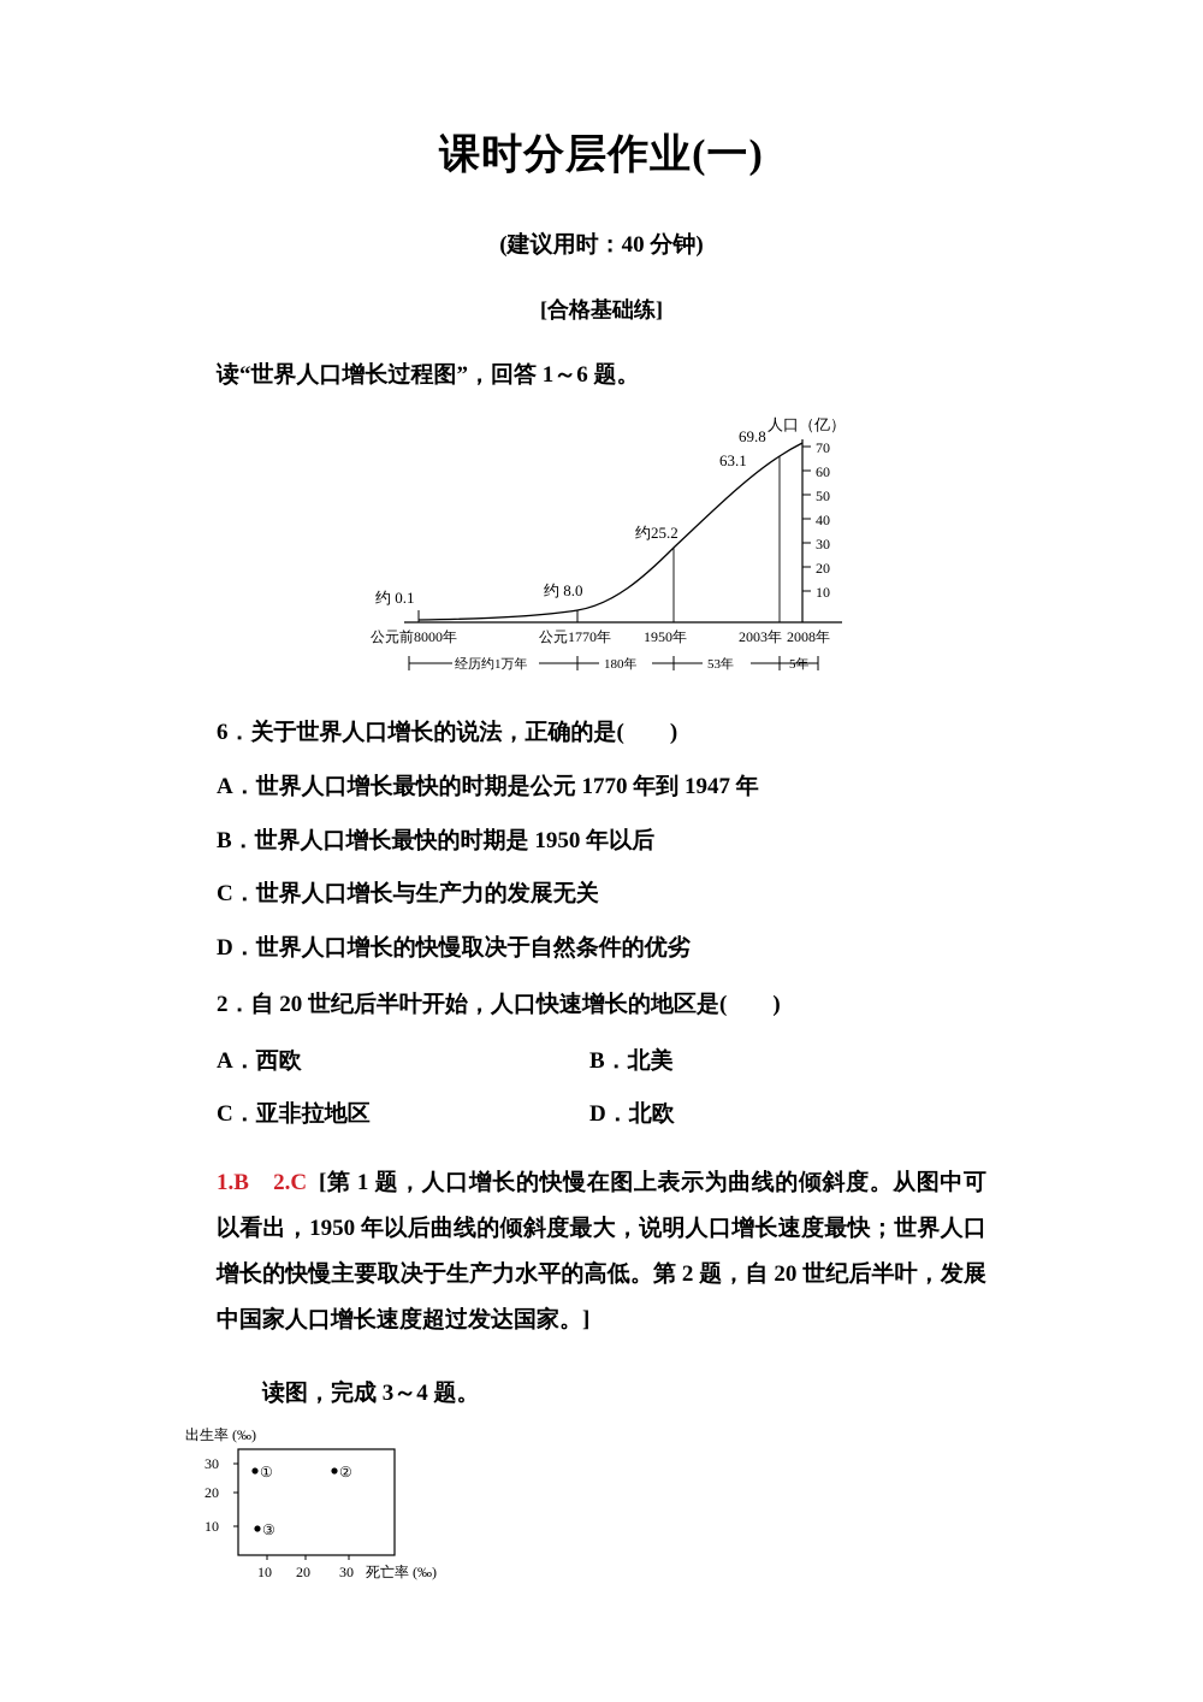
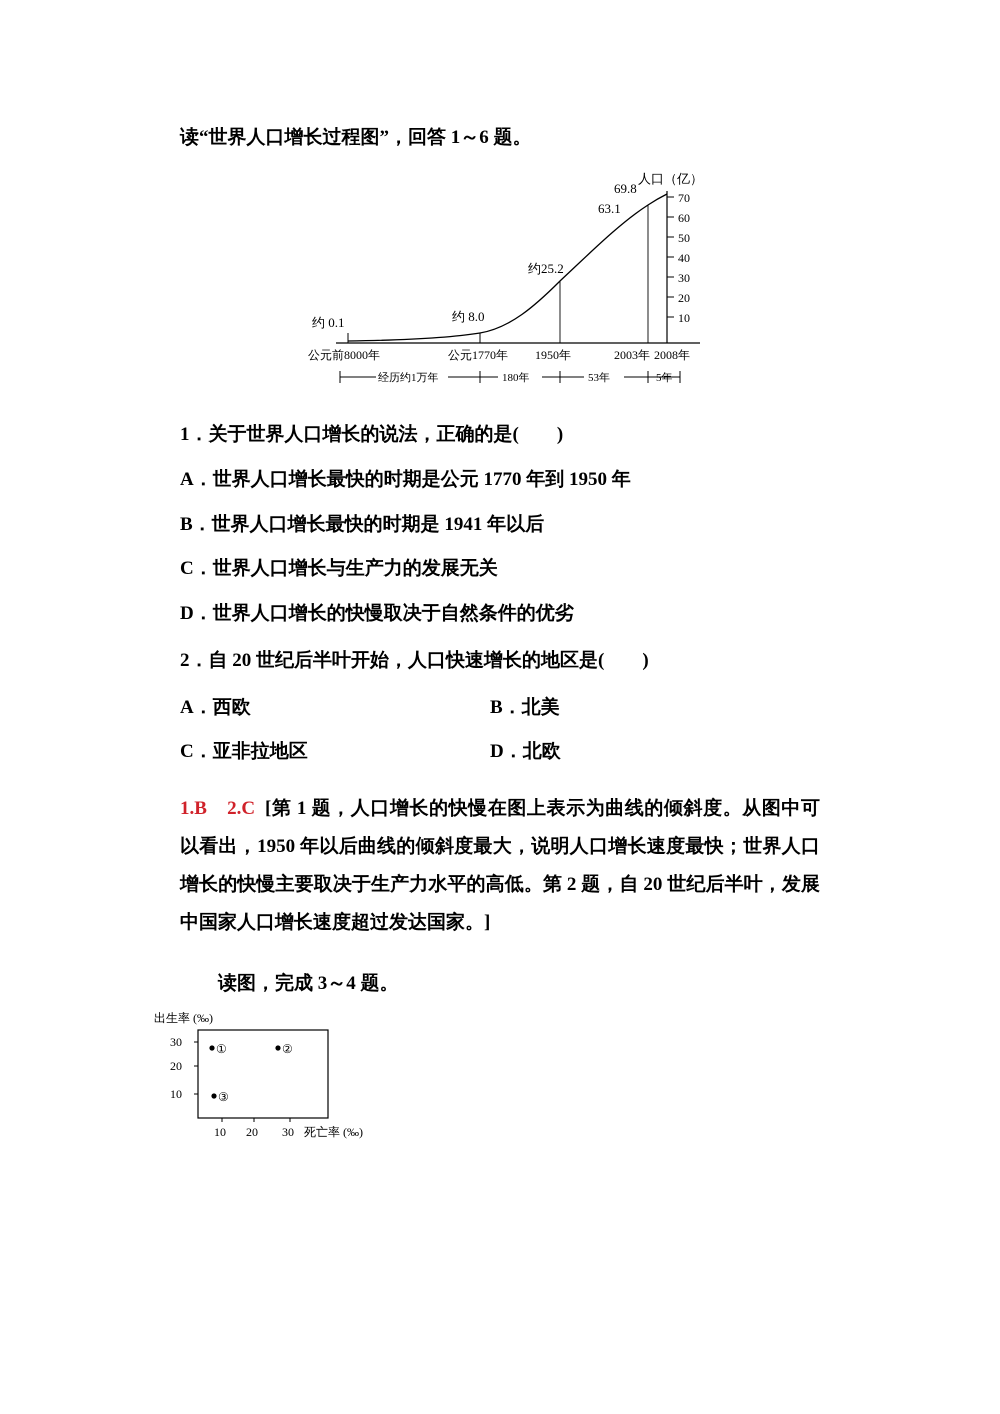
- 课时分层作业(一)
- (建议用时：40 分钟)
- [合格基础练]
  读“世界人口增长过程图”，回答 1～6 题。
  人口（亿）
  70
  60
  50
  40
  30
  20
  10
  约 0.1
  约 8.0
  约25.2
  63.1
  69.8
  公元前8000年
  公元1770年
  1950年
  2003年
  2008年
  经历约1万年
  180年
  53年
  5年
- 6．关于世界人口增长的说法，正确的是( )
+ 1．关于世界人口增长的说法，正确的是( )
- A．世界人口增长最快的时期是公元 1770 年到 1947 年
+ A．世界人口增长最快的时期是公元 1770 年到 1950 年
- B．世界人口增长最快的时期是 1950 年以后
+ B．世界人口增长最快的时期是 1941 年以后
  C．世界人口增长与生产力的发展无关
  D．世界人口增长的快慢取决于自然条件的优劣
  2．自 20 世纪后半叶开始，人口快速增长的地区是( )
  A．西欧
  B．北美
  C．亚非拉地区
  D．北欧
  1.B 2.C [第 1 题，人口增长的快慢在图上表示为曲线的倾斜度。从图中可以看出，1950 年以后曲线的倾斜度最大，说明人口增长速度最快；世界人口增长的快慢主要取决于生产力水平的高低。第 2 题，自 20 世纪后半叶，发展中国家人口增长速度超过发达国家。]
  读图，完成 3～4 题。
  出生率 (‰)
  30
  20
  10
  10
  20
  30
  死亡率 (‰)
  ①
  ②
  ③
